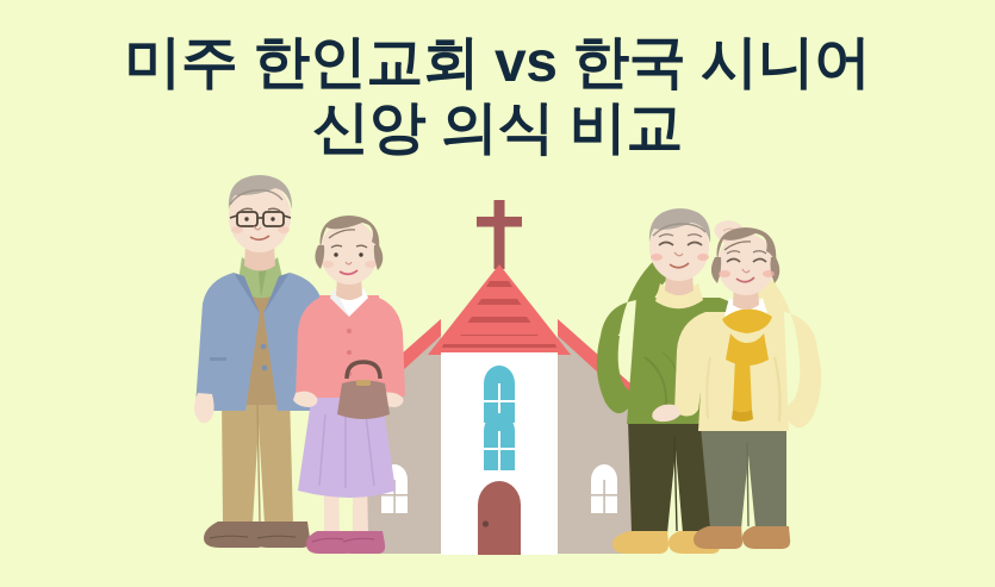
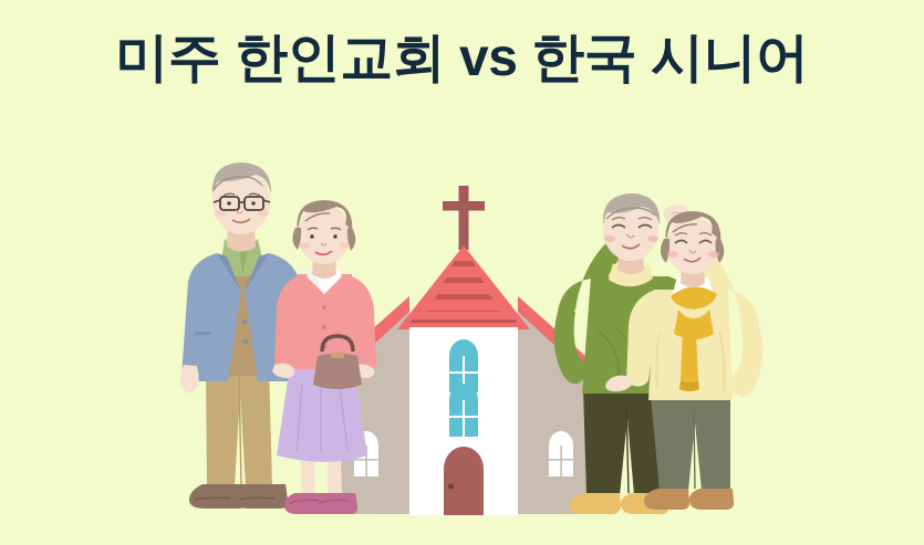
  미주 한인교회 vs 한국 시니어
- 신앙 의식 비교
